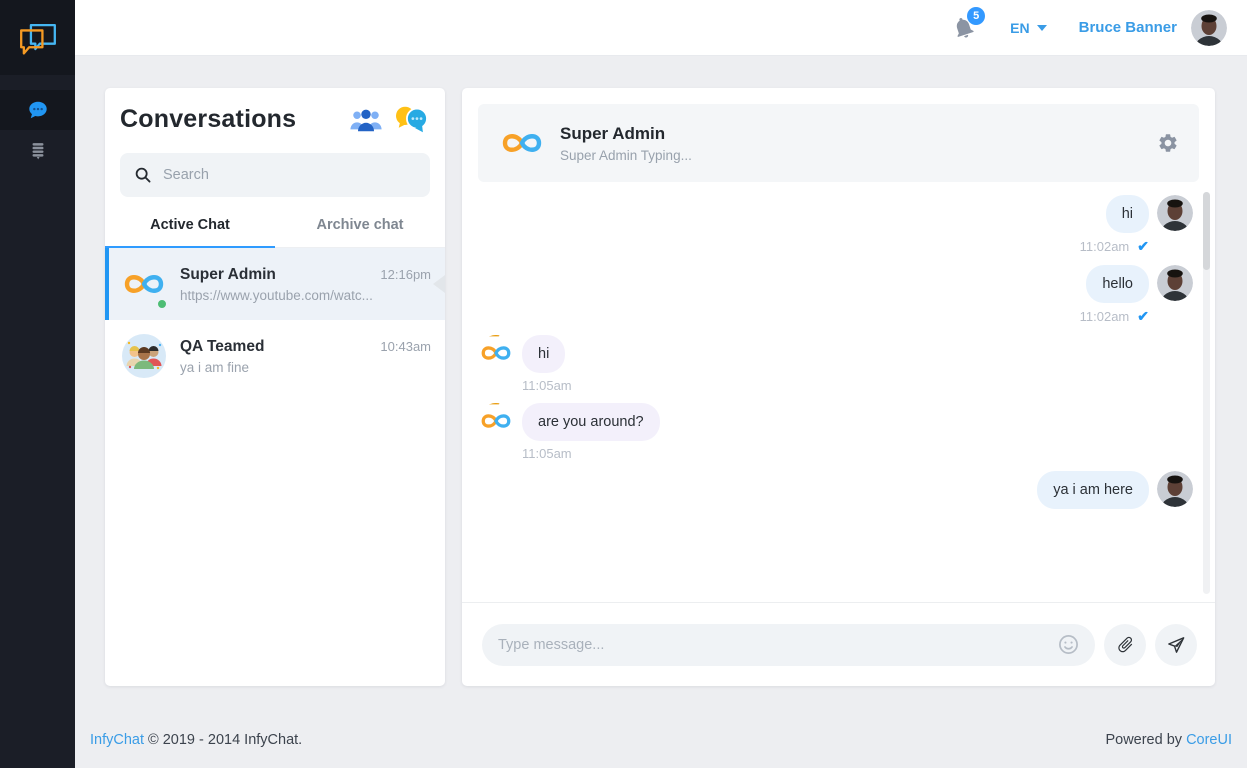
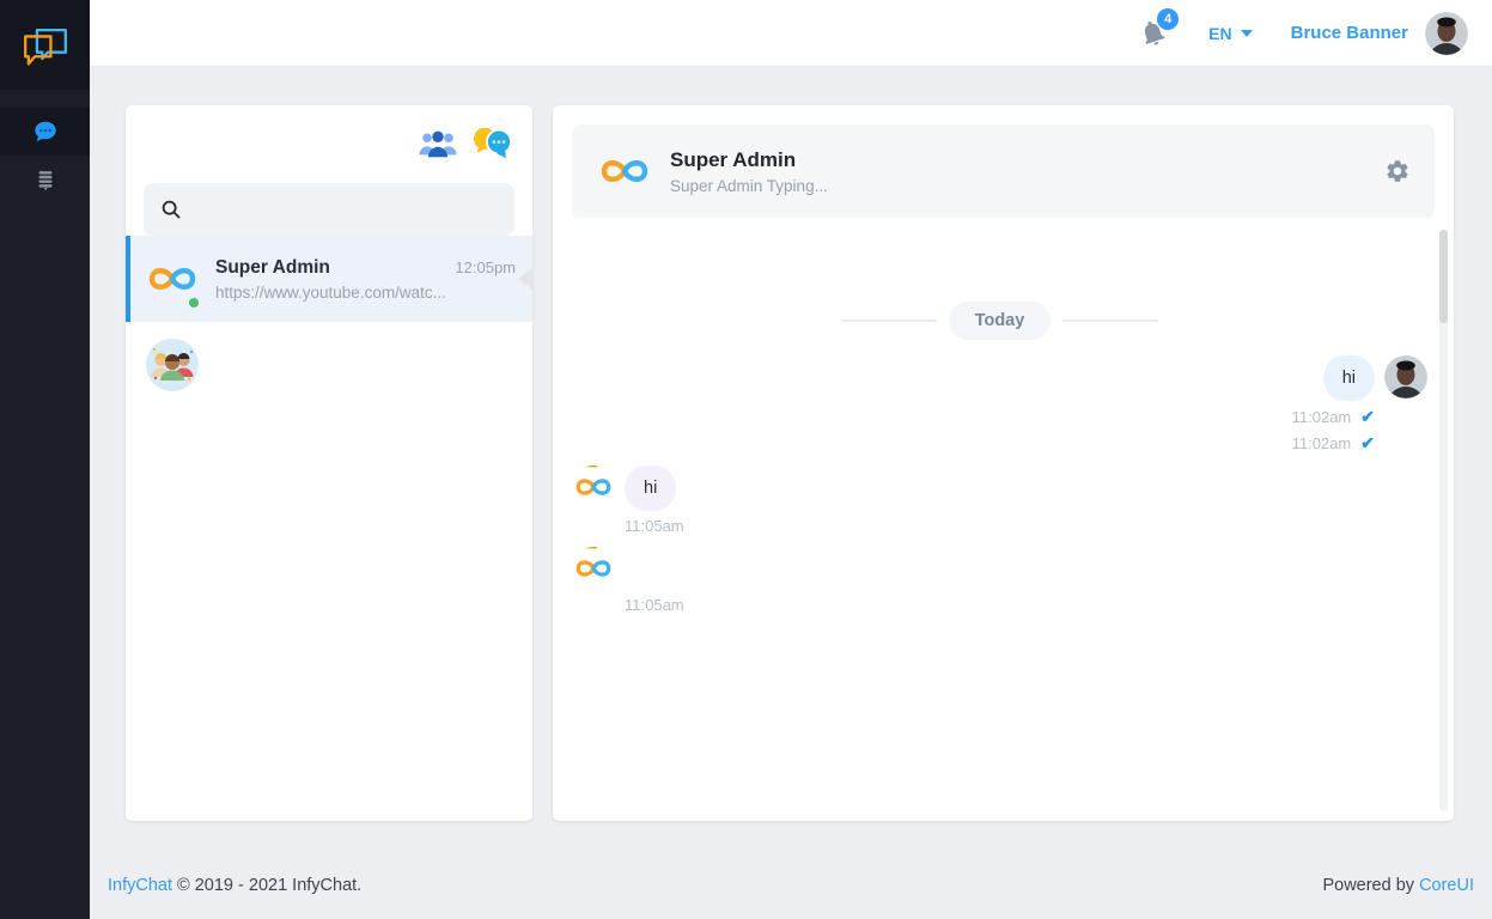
- 5
+ 4
  EN
  Bruce Banner
- Conversations
- Search
- Active Chat
- Archive chat
  Super Admin
- 12:16pm
+ 12:05pm
  https://www.youtube.com/watc...
- QA Teamed
- 10:43am
- ya i am fine
  Super Admin
  Super Admin Typing...
+ Today
  hi
  11:02am
  ✔
- hello
  11:02am
  ✔
  hi
  11:05am
- are you around?
  11:05am
- ya i am here
- Type message...
- InfyChat © 2019 - 2014 InfyChat.
+ InfyChat © 2019 - 2021 InfyChat.
  Powered by CoreUI
